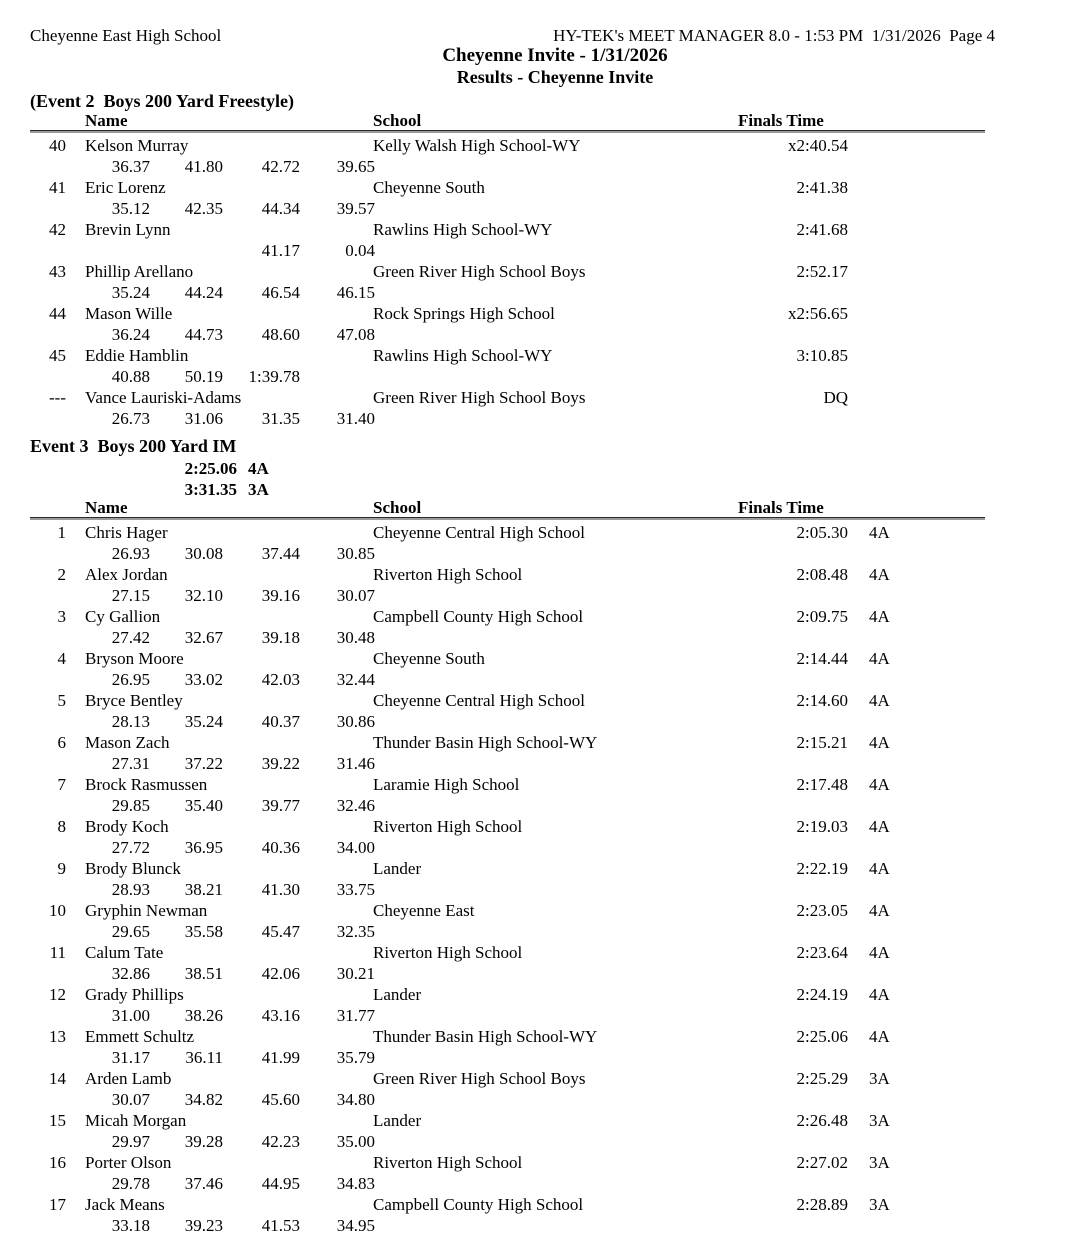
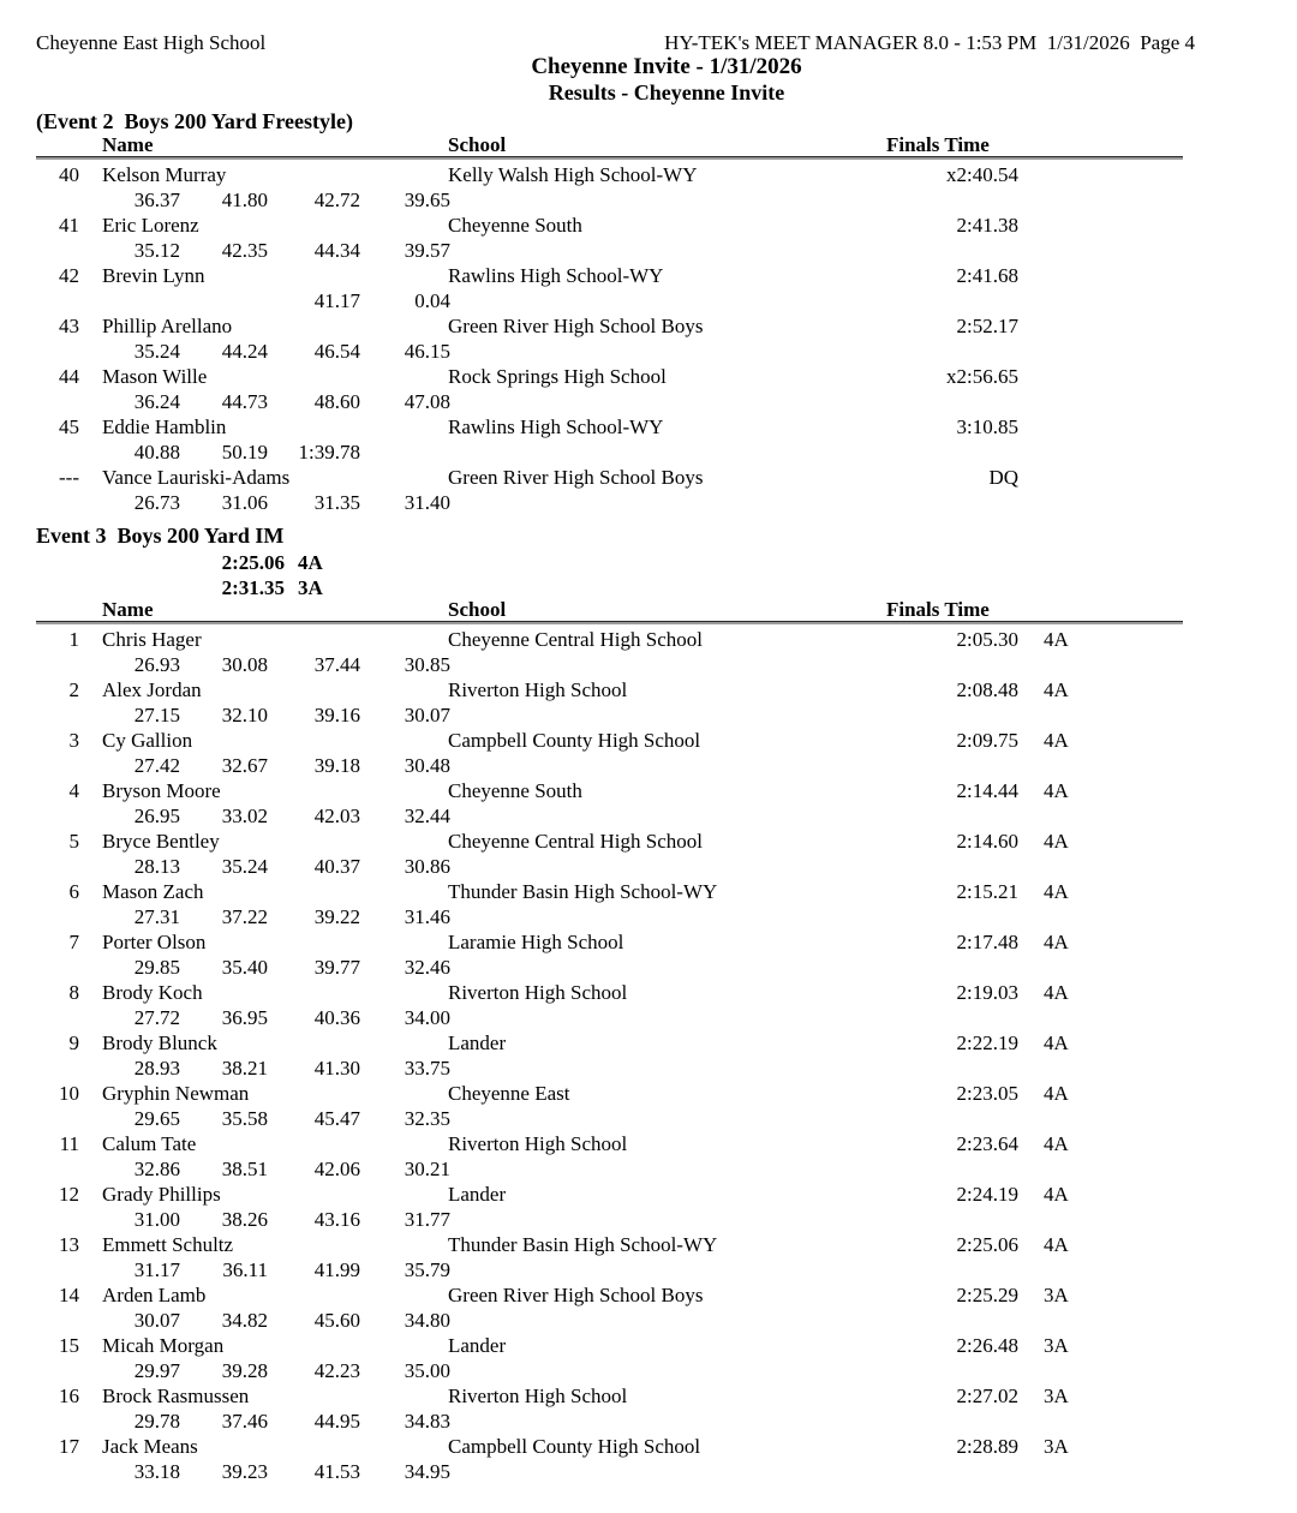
  Cheyenne East High School
  HY-TEK's MEET MANAGER 8.0 - 1:53 PM 1/31/2026 Page 4
  Cheyenne Invite - 1/31/2026
  Results - Cheyenne Invite
  (Event 2 Boys 200 Yard Freestyle)
  Name
  School
  Finals Time
  40
  Kelson Murray
  Kelly Walsh High School-WY
  x2:40.54
  36.37
  41.80
  42.72
  39.65
  41
  Eric Lorenz
  Cheyenne South
  2:41.38
  35.12
  42.35
  44.34
  39.57
  42
  Brevin Lynn
  Rawlins High School-WY
  2:41.68
  41.17
  0.04
  43
  Phillip Arellano
  Green River High School Boys
  2:52.17
  35.24
  44.24
  46.54
  46.15
  44
  Mason Wille
  Rock Springs High School
  x2:56.65
  36.24
  44.73
  48.60
  47.08
  45
  Eddie Hamblin
  Rawlins High School-WY
  3:10.85
  40.88
  50.19
  1:39.78
  ---
  Vance Lauriski-Adams
  Green River High School Boys
  DQ
  26.73
  31.06
  31.35
  31.40
  Event 3 Boys 200 Yard IM
  2:25.06
  4A
- 3:31.35
+ 2:31.35
  3A
  Name
  School
  Finals Time
  1
  Chris Hager
  Cheyenne Central High School
  2:05.30
  4A
  26.93
  30.08
  37.44
  30.85
  2
  Alex Jordan
  Riverton High School
  2:08.48
  4A
  27.15
  32.10
  39.16
  30.07
  3
  Cy Gallion
  Campbell County High School
  2:09.75
  4A
  27.42
  32.67
  39.18
  30.48
  4
  Bryson Moore
  Cheyenne South
  2:14.44
  4A
  26.95
  33.02
  42.03
  32.44
  5
  Bryce Bentley
  Cheyenne Central High School
  2:14.60
  4A
  28.13
  35.24
  40.37
  30.86
  6
  Mason Zach
  Thunder Basin High School-WY
  2:15.21
  4A
  27.31
  37.22
  39.22
  31.46
  7
- Brock Rasmussen
+ Porter Olson
  Laramie High School
  2:17.48
  4A
  29.85
  35.40
  39.77
  32.46
  8
  Brody Koch
  Riverton High School
  2:19.03
  4A
  27.72
  36.95
  40.36
  34.00
  9
  Brody Blunck
  Lander
  2:22.19
  4A
  28.93
  38.21
  41.30
  33.75
  10
  Gryphin Newman
  Cheyenne East
  2:23.05
  4A
  29.65
  35.58
  45.47
  32.35
  11
  Calum Tate
  Riverton High School
  2:23.64
  4A
  32.86
  38.51
  42.06
  30.21
  12
  Grady Phillips
  Lander
  2:24.19
  4A
  31.00
  38.26
  43.16
  31.77
  13
  Emmett Schultz
  Thunder Basin High School-WY
  2:25.06
  4A
  31.17
  36.11
  41.99
  35.79
  14
  Arden Lamb
  Green River High School Boys
  2:25.29
  3A
  30.07
  34.82
  45.60
  34.80
  15
  Micah Morgan
  Lander
  2:26.48
  3A
  29.97
  39.28
  42.23
  35.00
  16
- Porter Olson
+ Brock Rasmussen
  Riverton High School
  2:27.02
  3A
  29.78
  37.46
  44.95
  34.83
  17
  Jack Means
  Campbell County High School
  2:28.89
  3A
  33.18
  39.23
  41.53
  34.95
